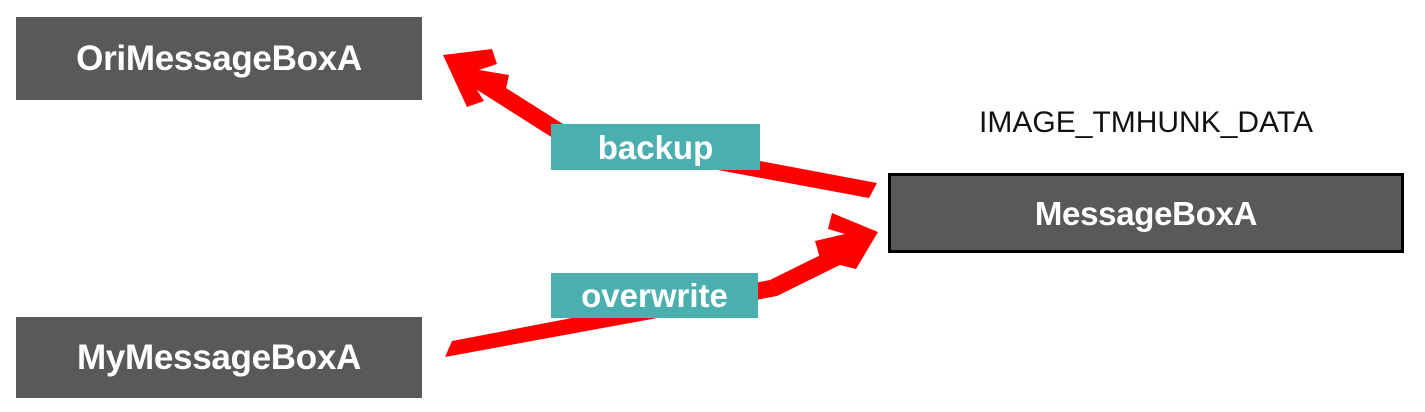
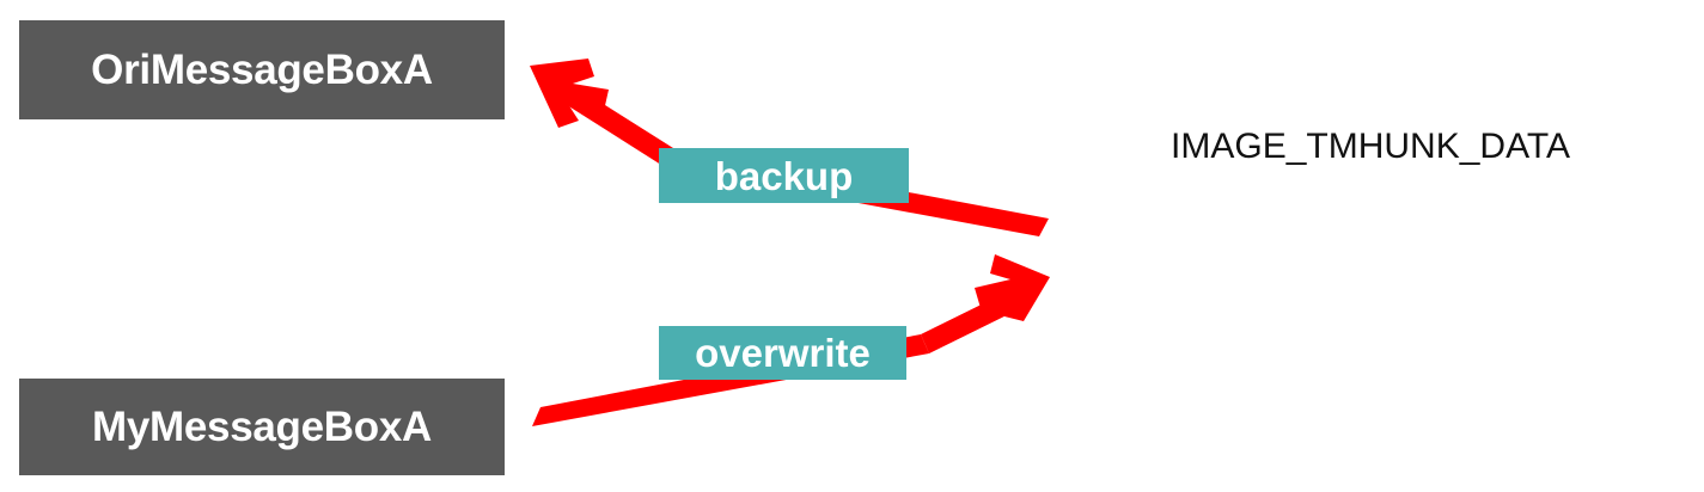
  OriMessageBoxA
  MyMessageBoxA
  IMAGE_TMHUNK_DATA
- MessageBoxA
  backup
  overwrite
